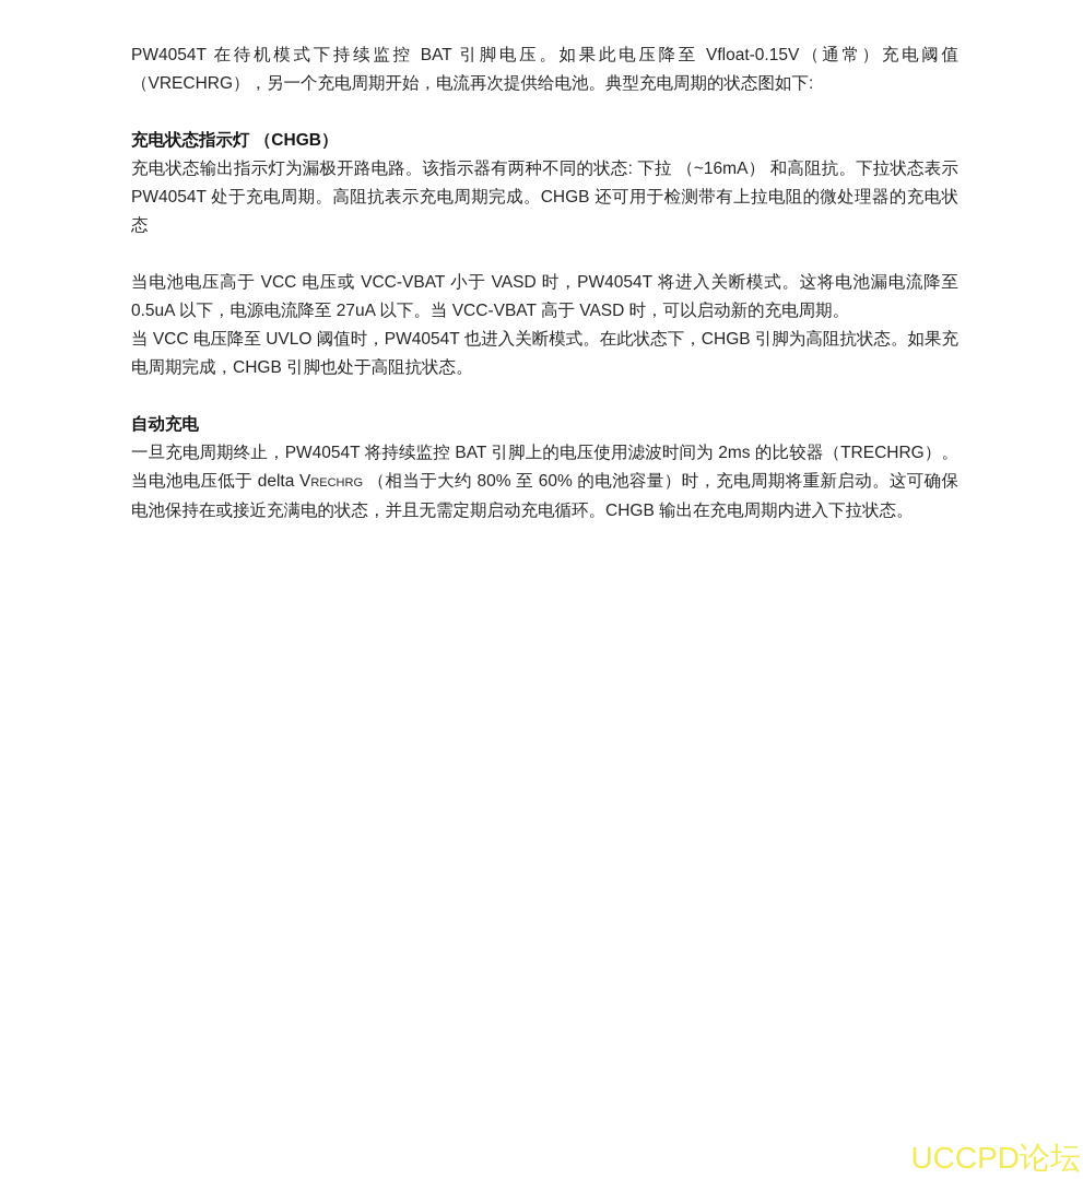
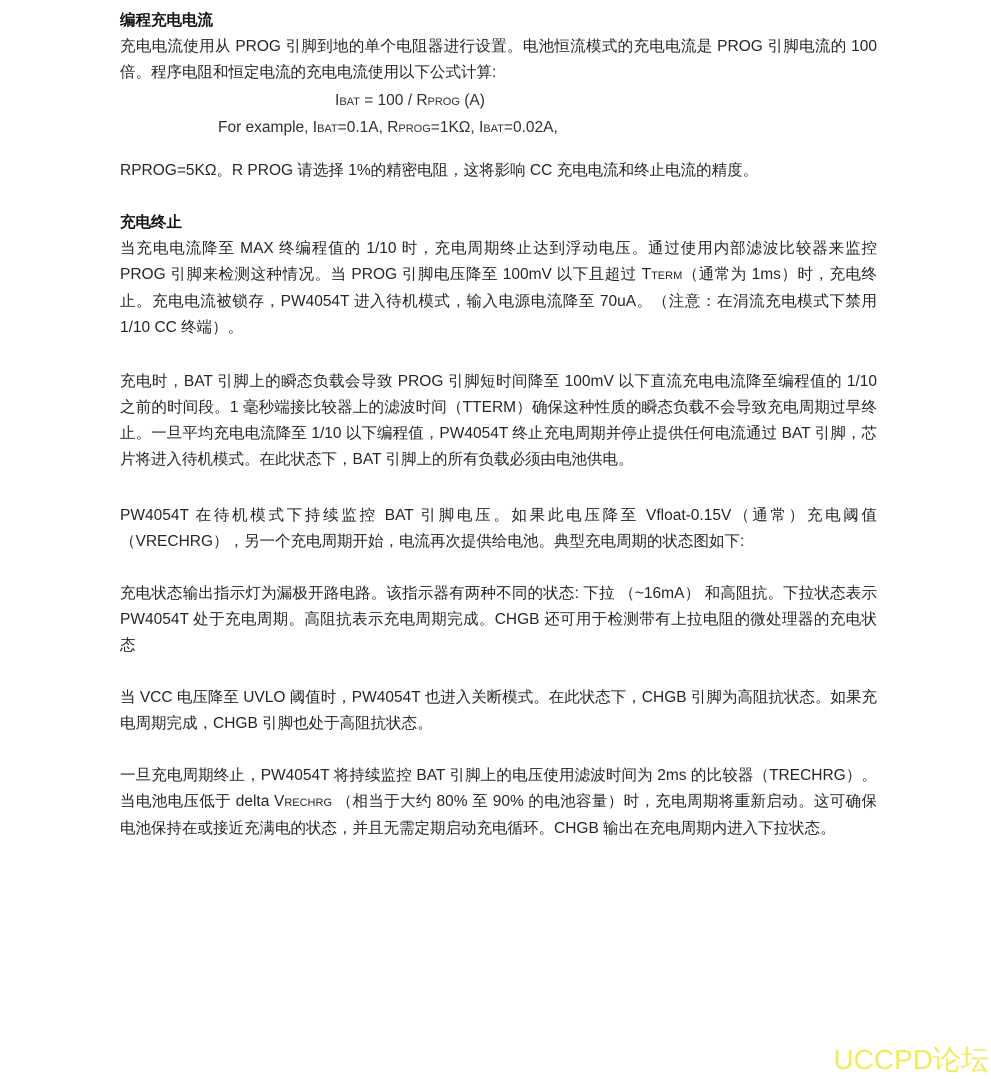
+ 编程充电电流
+ 充电电流使用从 PROG 引脚到地的单个电阻器进行设置。电池恒流模式的充电电流是 PROG 引脚电流的 100 倍。程序电阻和恒定电流的充电电流使用以下公式计算:
+ IBAT = 100 / RPROG (A)
+ For example, IBAT=0.1A, RPROG=1KΩ, IBAT=0.02A,
+ RPROG=5KΩ。R PROG 请选择 1%的精密电阻，这将影响 CC 充电电流和终止电流的精度。
+ 充电终止
+ 当充电电流降至 MAX 终编程值的 1/10 时，充电周期终止达到浮动电压。通过使用内部滤波比较器来监控 PROG 引脚来检测这种情况。当 PROG 引脚电压降至 100mV 以下且超过 TTERM（通常为 1ms）时，充电终止。充电电流被锁存，PW4054T 进入待机模式，输入电源电流降至 70uA。（注意：在涓流充电模式下禁用 1/10 CC 终端）。
+ 充电时，BAT 引脚上的瞬态负载会导致 PROG 引脚短时间降至 100mV 以下直流充电电流降至编程值的 1/10 之前的时间段。1 毫秒端接比较器上的滤波时间（TTERM）确保这种性质的瞬态负载不会导致充电周期过早终止。一旦平均充电电流降至 1/10 以下编程值，PW4054T 终止充电周期并停止提供任何电流通过 BAT 引脚，芯片将进入待机模式。在此状态下，BAT 引脚上的所有负载必须由电池供电。
  PW4054T 在待机模式下持续监控 BAT 引脚电压。如果此电压降至 Vfloat-0.15V（通常）充电阈值（VRECHRG），另一个充电周期开始，电流再次提供给电池。典型充电周期的状态图如下:
- 充电状态指示灯 （CHGB）
  充电状态输出指示灯为漏极开路电路。该指示器有两种不同的状态: 下拉 （~16mA） 和高阻抗。下拉状态表示 PW4054T 处于充电周期。高阻抗表示充电周期完成。CHGB 还可用于检测带有上拉电阻的微处理器的充电状态
- 当电池电压高于 VCC 电压或 VCC-VBAT 小于 VASD 时，PW4054T 将进入关断模式。这将电池漏电流降至 0.5uA 以下，电源电流降至 27uA 以下。当 VCC-VBAT 高于 VASD 时，可以启动新的充电周期。
  当 VCC 电压降至 UVLO 阈值时，PW4054T 也进入关断模式。在此状态下，CHGB 引脚为高阻抗状态。如果充电周期完成，CHGB 引脚也处于高阻抗状态。
- 自动充电
- 一旦充电周期终止，PW4054T 将持续监控 BAT 引脚上的电压使用滤波时间为 2ms 的比较器（TRECHRG）。当电池电压低于 delta VRECHRG （相当于大约 80% 至 60% 的电池容量）时，充电周期将重新启动。这可确保电池保持在或接近充满电的状态，并且无需定期启动充电循环。CHGB 输出在充电周期内进入下拉状态。
+ 一旦充电周期终止，PW4054T 将持续监控 BAT 引脚上的电压使用滤波时间为 2ms 的比较器（TRECHRG）。当电池电压低于 delta VRECHRG （相当于大约 80% 至 90% 的电池容量）时，充电周期将重新启动。这可确保电池保持在或接近充满电的状态，并且无需定期启动充电循环。CHGB 输出在充电周期内进入下拉状态。
  UCCPD论坛
